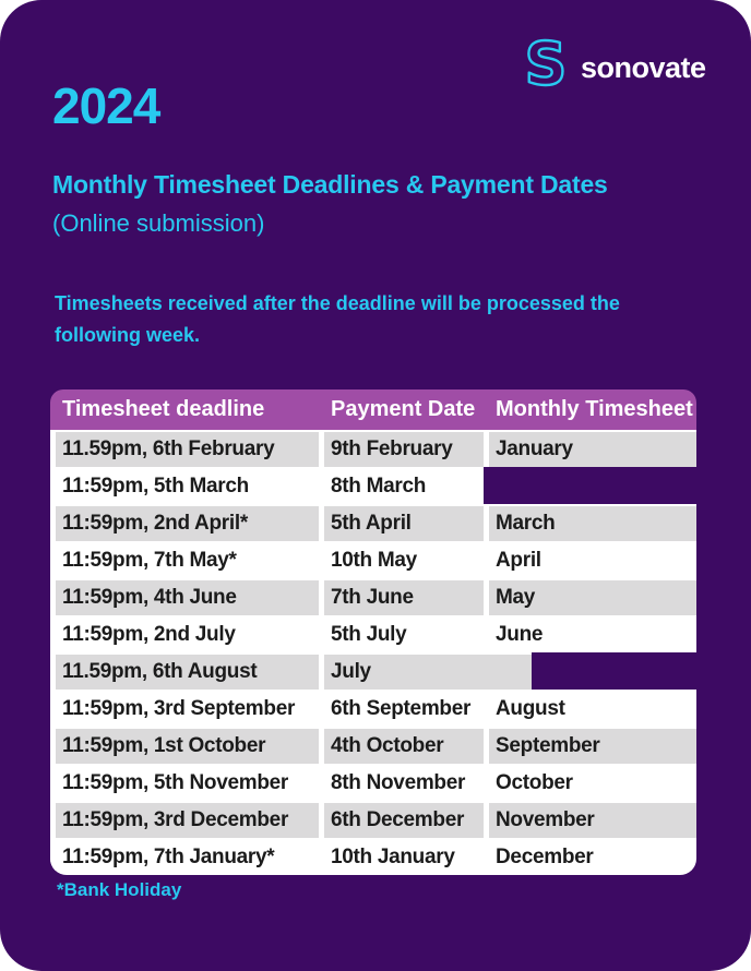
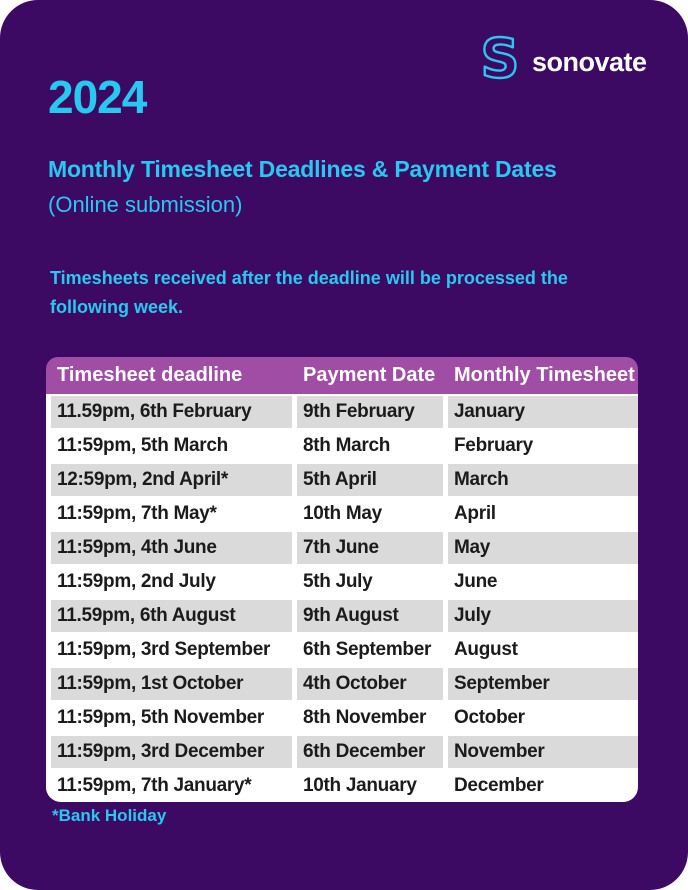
  2024
  S
  sonovate
  Monthly Timesheet Deadlines & Payment Dates
  (Online submission)
  Timesheets received after the deadline will be processed the
  following week.
  Timesheet deadline
  Payment Date
  Monthly Timesheet
  11.59pm, 6th February
  9th February
  January
  11:59pm, 5th March
  8th March
+ February
- 11:59pm, 2nd April*
+ 12:59pm, 2nd April*
  5th April
  March
  11:59pm, 7th May*
  10th May
  April
  11:59pm, 4th June
  7th June
  May
  11:59pm, 2nd July
  5th July
  June
  11.59pm, 6th August
+ 9th August
  July
  11:59pm, 3rd September
  6th September
  August
  11:59pm, 1st October
  4th October
  September
  11:59pm, 5th November
  8th November
  October
  11:59pm, 3rd December
  6th December
  November
  11:59pm, 7th January*
  10th January
  December
  *Bank Holiday
